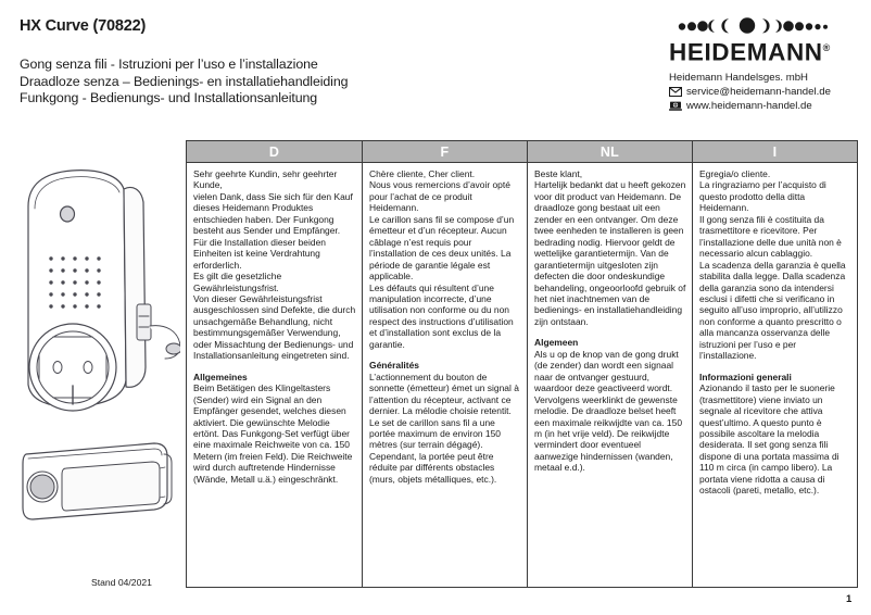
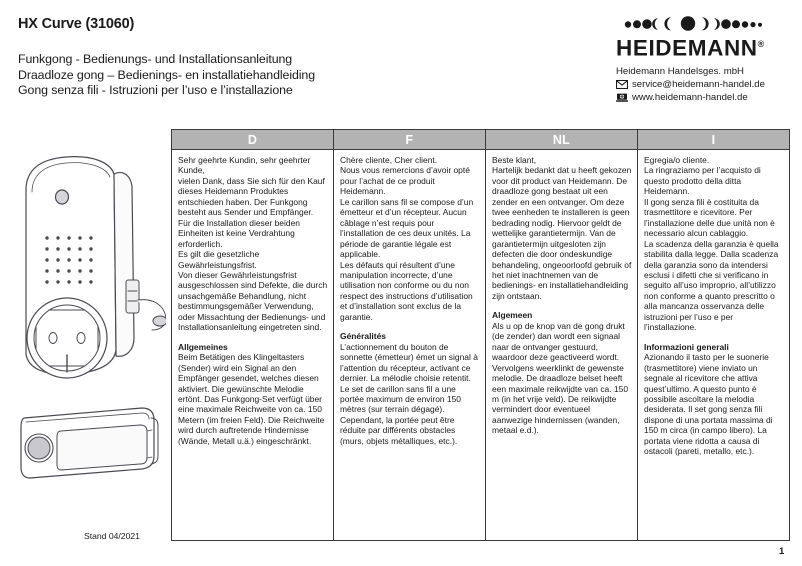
- HX Curve (70822)
+ HX Curve (31060)
- Gong senza fili - Istruzioni per l’uso e l’installazione
+ Funkgong - Bedienungs- und Installationsanleitung
- Draadloze senza – Bedienings- en installatiehandleiding
+ Draadloze gong – Bedienings- en installatiehandleiding
- Funkgong - Bedienungs- und Installationsanleitung
+ Gong senza fili - Istruzioni per l’uso e l’installazione
  HEIDEMANN®
  Heidemann Handelsges. mbH
  service@heidemann-handel.de
  www.heidemann-handel.de
  D
  F
  NL
  I
  Sehr geehrte Kundin, sehr geehrter Kunde,
  vielen Dank, dass Sie sich für den Kauf dieses Heidemann Produktes entschieden haben. Der Funkgong besteht aus Sender und Empfänger. Für die Installation dieser beiden Einheiten ist keine Verdrahtung erforderlich.
  Es gilt die gesetzliche Gewährleistungsfrist.
  Von dieser Gewährleistungsfrist ausgeschlossen sind Defekte, die durch unsachgemäße Behandlung, nicht bestimmungsgemäßer Verwendung, oder Missachtung der Bedienungs- und Installationsanleitung eingetreten sind.
  Allgemeines
  Beim Betätigen des Klingeltasters (Sender) wird ein Signal an den Empfänger gesendet, welches diesen aktiviert. Die gewünschte Melodie ertönt. Das Funkgong-Set verfügt über eine maximale Reichweite von ca. 150 Metern (im freien Feld). Die Reichweite wird durch auftretende Hindernisse (Wände, Metall u.ä.) eingeschränkt.
  Chère cliente, Cher client.
  Nous vous remercions d’avoir opté pour l’achat de ce produit Heidemann.
  Le carillon sans fil se compose d’un émetteur et d’un récepteur. Aucun câblage n’est requis pour l’installation de ces deux unités. La période de garantie légale est applicable.
  Les défauts qui résultent d’une manipulation incorrecte, d’une utilisation non conforme ou du non respect des instructions d’utilisation et d’installation sont exclus de la garantie.
  Généralités
  L’actionnement du bouton de sonnette (émetteur) émet un signal à l’attention du récepteur, activant ce dernier. La mélodie choisie retentit. Le set de carillon sans fil a une portée maximum de environ 150 mètres (sur terrain dégagé). Cependant, la portée peut être réduite par différents obstacles (murs, objets métalliques, etc.).
  Beste klant,
  Hartelijk bedankt dat u heeft gekozen voor dit product van Heidemann. De draadloze gong bestaat uit een zender en een ontvanger. Om deze twee eenheden te installeren is geen bedrading nodig. Hiervoor geldt de wettelijke garantietermijn. Van de garantietermijn uitgesloten zijn defecten die door ondeskundige behandeling, ongeoorloofd gebruik of het niet inachtnemen van de bedienings- en installatiehandleiding zijn ontstaan.
  Algemeen
  Als u op de knop van de gong drukt (de zender) dan wordt een signaal naar de ontvanger gestuurd, waardoor deze geactiveerd wordt. Vervolgens weerklinkt de gewenste melodie. De draadloze belset heeft een maximale reikwijdte van ca. 150 m (in het vrije veld). De reikwijdte vermindert door eventueel aanwezige hindernissen (wanden, metaal e.d.).
  Egregia/o cliente.
  La ringraziamo per l’acquisto di questo prodotto della ditta Heidemann.
  Il gong senza fili è costituita da trasmettitore e ricevitore. Per l’installazione delle due unità non è necessario alcun cablaggio.
  La scadenza della garanzia è quella stabilita dalla legge. Dalla scadenza della garanzia sono da intendersi esclusi i difetti che si verificano in seguito all’uso improprio, all’utilizzo non conforme a quanto prescritto o alla mancanza osservanza delle istruzioni per l’uso e per l’installazione.
  Informazioni generali
- Azionando il tasto per le suonerie (trasmettitore) viene inviato un segnale al ricevitore che attiva quest’ultimo. A questo punto è possibile ascoltare la melodia desiderata. Il set gong senza fili dispone di una portata massima di 110 m circa (in campo libero). La portata viene ridotta a causa di ostacoli (pareti, metallo, etc.).
+ Azionando il tasto per le suonerie (trasmettitore) viene inviato un segnale al ricevitore che attiva quest’ultimo. A questo punto è possibile ascoltare la melodia desiderata. Il set gong senza fili dispone di una portata massima di 150 m circa (in campo libero). La portata viene ridotta a causa di ostacoli (pareti, metallo, etc.).
  Stand 04/2021
  1
